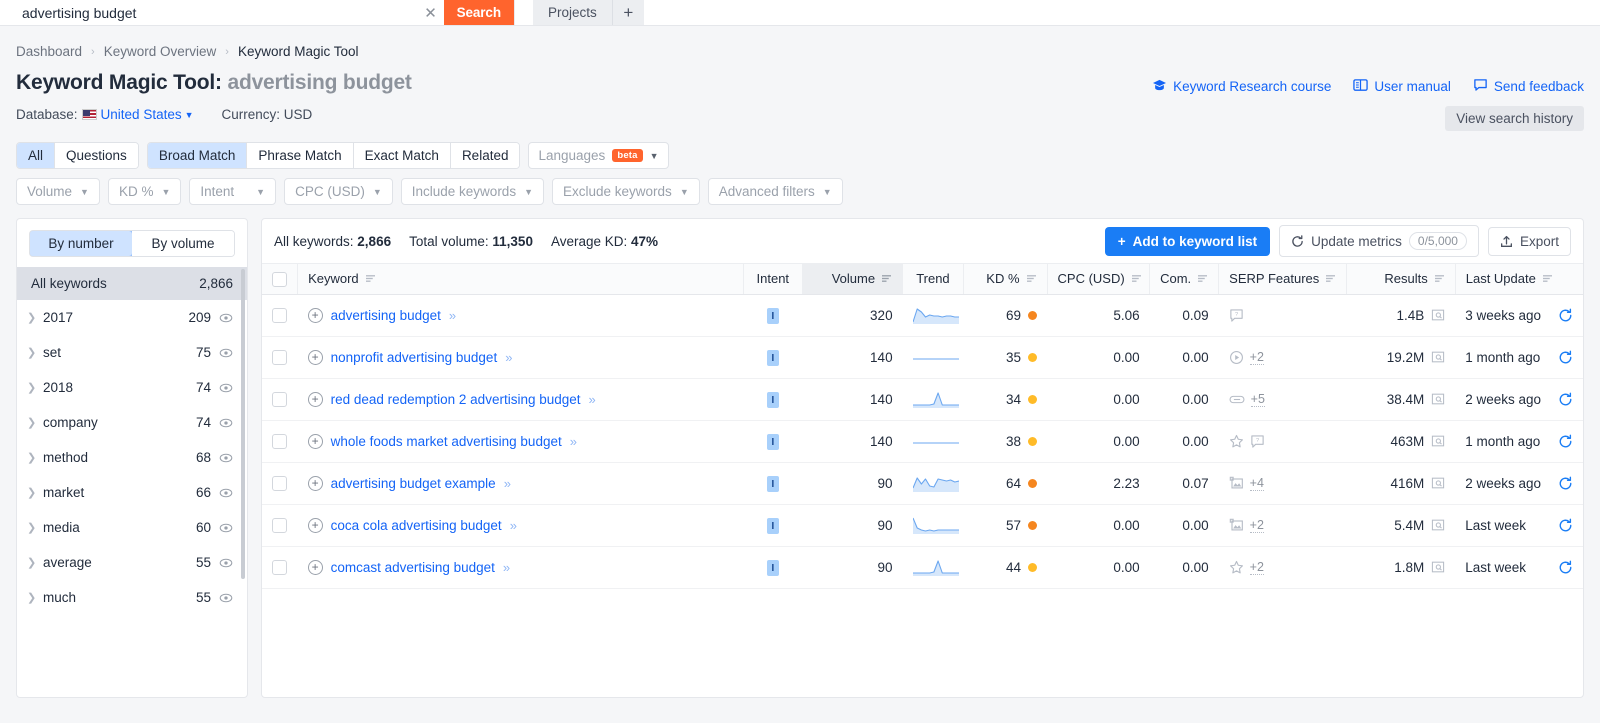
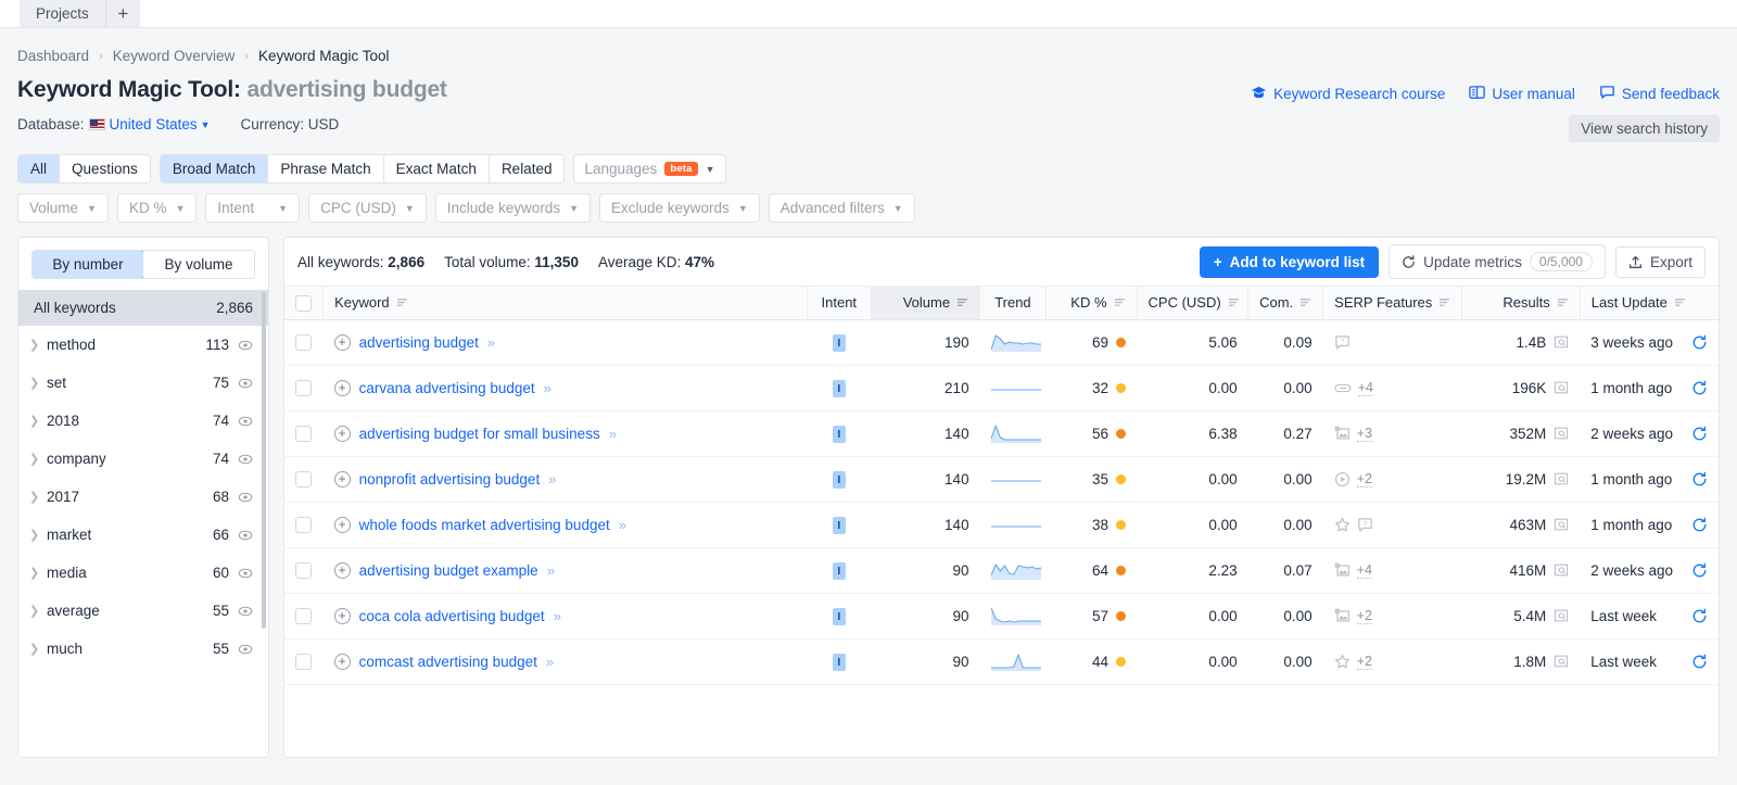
- advertising budget
- ✕
- Search
  Projects
  +
  Dashboard
  ›
  Keyword Overview
  ›
  Keyword Magic Tool
  Keyword Magic Tool: advertising budget
  Database:
  United States
  ▼
  Currency: USD
  Keyword Research course
  User manual
  Send feedback
  View search history
  All
  Questions
  Broad Match
  Phrase Match
  Exact Match
  Related
  Languages
  beta
  ▼
  Volume
  ▼
  KD %
  ▼
  Intent
  ▼
  CPC (USD)
  ▼
  Include keywords
  ▼
  Exclude keywords
  ▼
  Advanced filters
  ▼
  By number
  By volume
  All keywords
  2,866
  ❯
- 2017
+ method
- 209
+ 113
  ❯
  set
  75
  ❯
  2018
  74
  ❯
  company
  74
  ❯
- method
+ 2017
  68
  ❯
  market
  66
  ❯
  media
  60
  ❯
  average
  55
  ❯
  much
  55
  All keywords: 2,866
  Total volume: 11,350
  Average KD: 47%
  +
  Add to keyword list
  Update metrics
  0/5,000
  Export
  	Keyword	Intent	Volume	Trend	KD %	CPC (USD)	Com.	SERP Features	Results	Last Update
- 	+ advertising budget »	I	320		69	5.06	0.09		1.4B	3 weeks ago
+ 	+ advertising budget »	I	190		69	5.06	0.09		1.4B	3 weeks ago
+ 	+ carvana advertising budget »	I	210		32	0.00	0.00	+4	196K	1 month ago
+ 	+ advertising budget for small business »	I	140		56	6.38	0.27	+3	352M	2 weeks ago
  	+ nonprofit advertising budget »	I	140		35	0.00	0.00	+2	19.2M	1 month ago
- 	+ red dead redemption 2 advertising budget »	I	140		34	0.00	0.00	+5	38.4M	2 weeks ago
  	+ whole foods market advertising budget »	I	140		38	0.00	0.00		463M	1 month ago
  	+ advertising budget example »	I	90		64	2.23	0.07	+4	416M	2 weeks ago
  	+ coca cola advertising budget »	I	90		57	0.00	0.00	+2	5.4M	Last week
  	+ comcast advertising budget »	I	90		44	0.00	0.00	+2	1.8M	Last week
